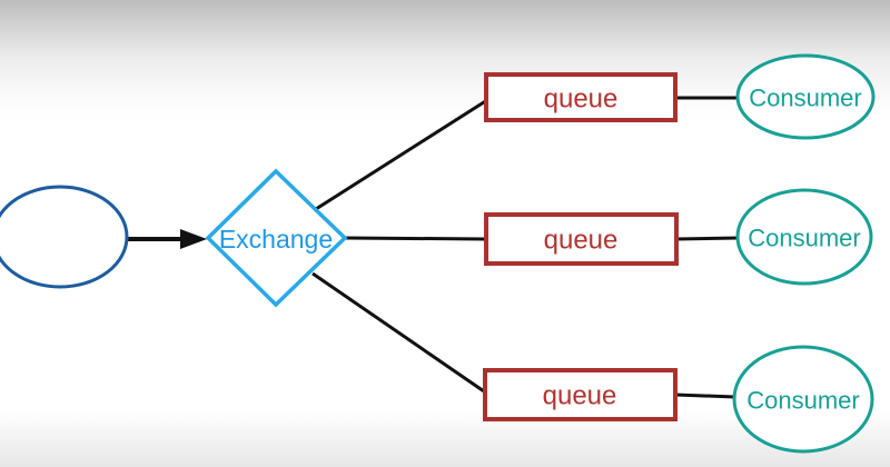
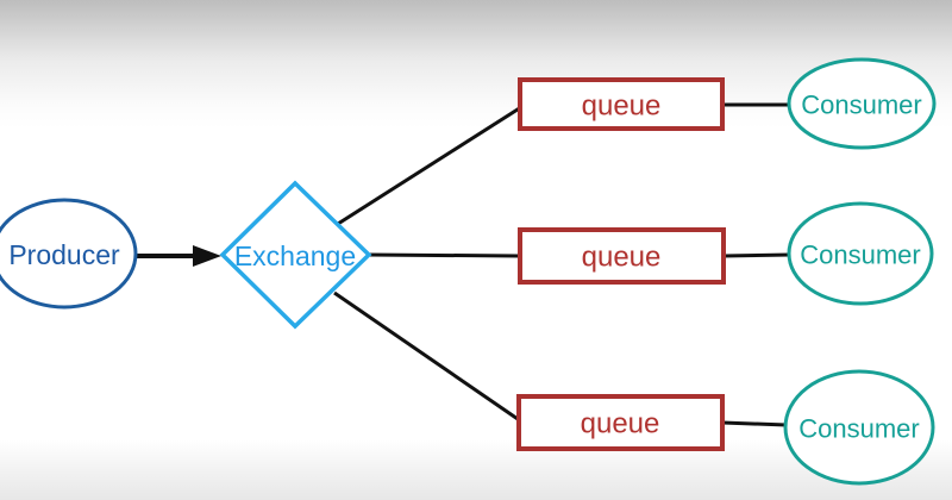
+ Producer
  Exchange
  queue
  queue
  queue
  Consumer
  Consumer
  Consumer
